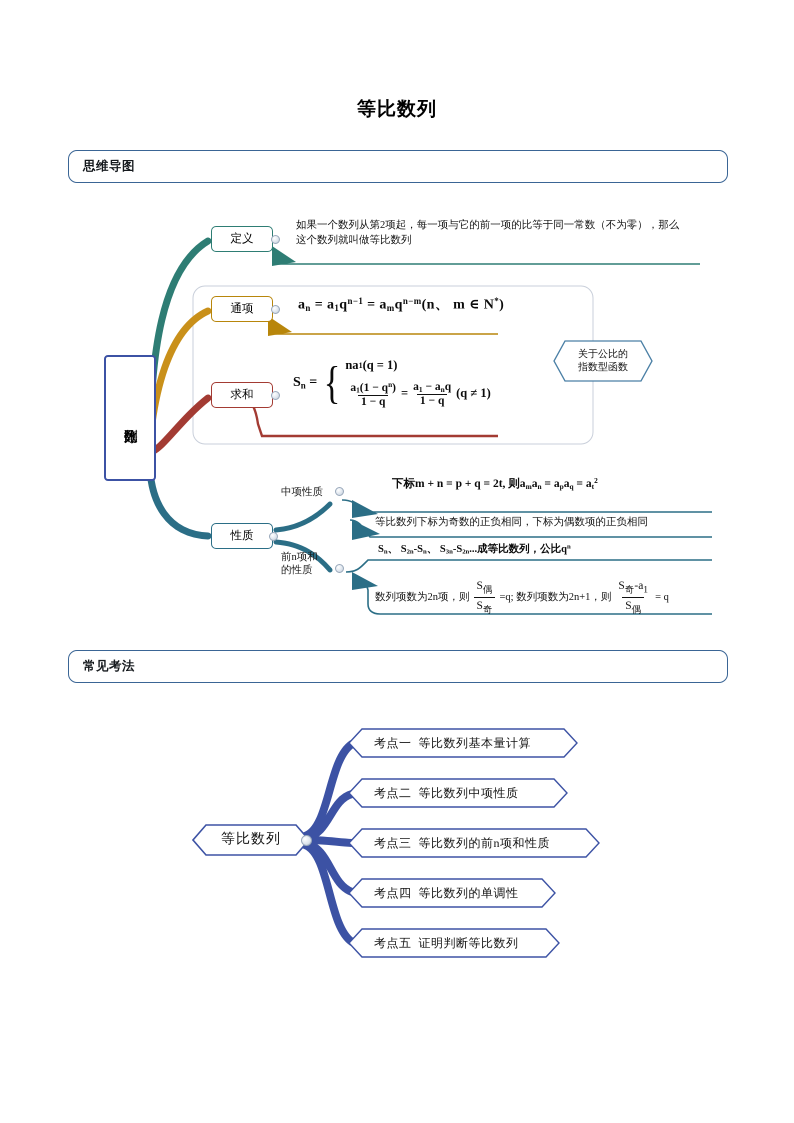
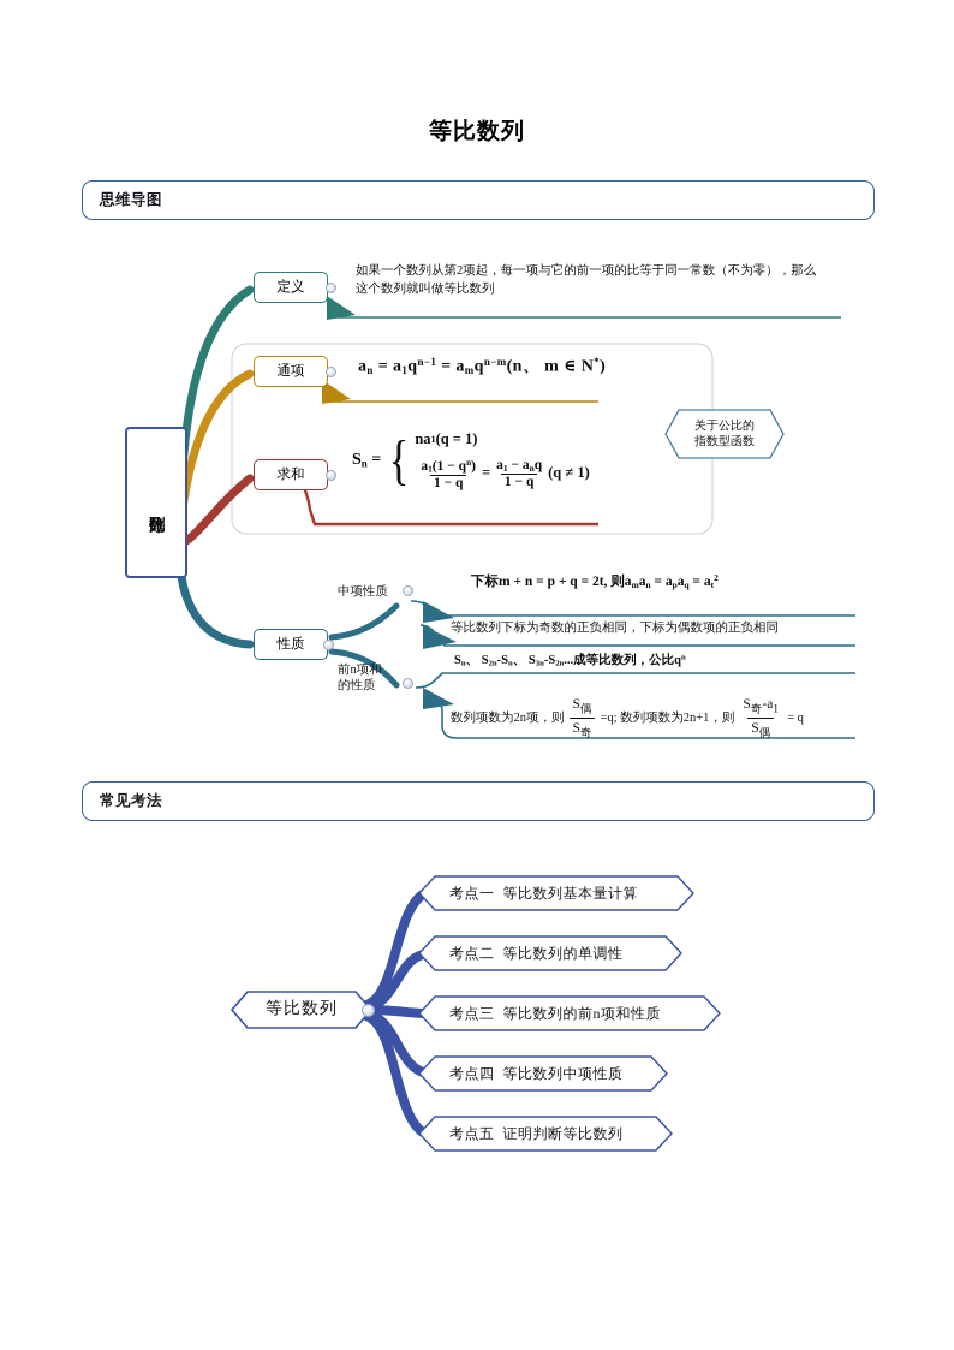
  等比数列
  思维导图
  定义
  通项
  求和
  性质
  中项性质
  前n项和
  的性质
  如果一个数列从第2项起，每一项与它的前一项的比等于同一常数（不为零），那么这个数列就叫做等比数列
  an = a1qn−1 = amqn−m(n、 m ∈ N*)
  Sn =
  {
  na
  1
  (q = 1)
  a1(1 − qn)
  1 − q
  =
  a1 − anq
  1 − q
  (q ≠ 1)
  下标m + n = p + q = 2t, 则aman = apaq = at2
  等比数列下标为奇数的正负相同，下标为偶数项的正负相同
  S 、 S -S 、 S -S ...成等比数列，公比q
  数列项数为2n项，则
  S偶
  S奇
  =q; 数列项数为2n+1，则
  S奇-a1
  S偶
  = q
  关于公比的
  指数型函数
  常见考法
  等比数列
  考点一 等比数列基本量计算
- 考点二 等比数列中项性质
+ 考点二 等比数列的单调性
  考点三 等比数列的前n项和性质
- 考点四 等比数列的单调性
+ 考点四 等比数列中项性质
  考点五 证明判断等比数列
